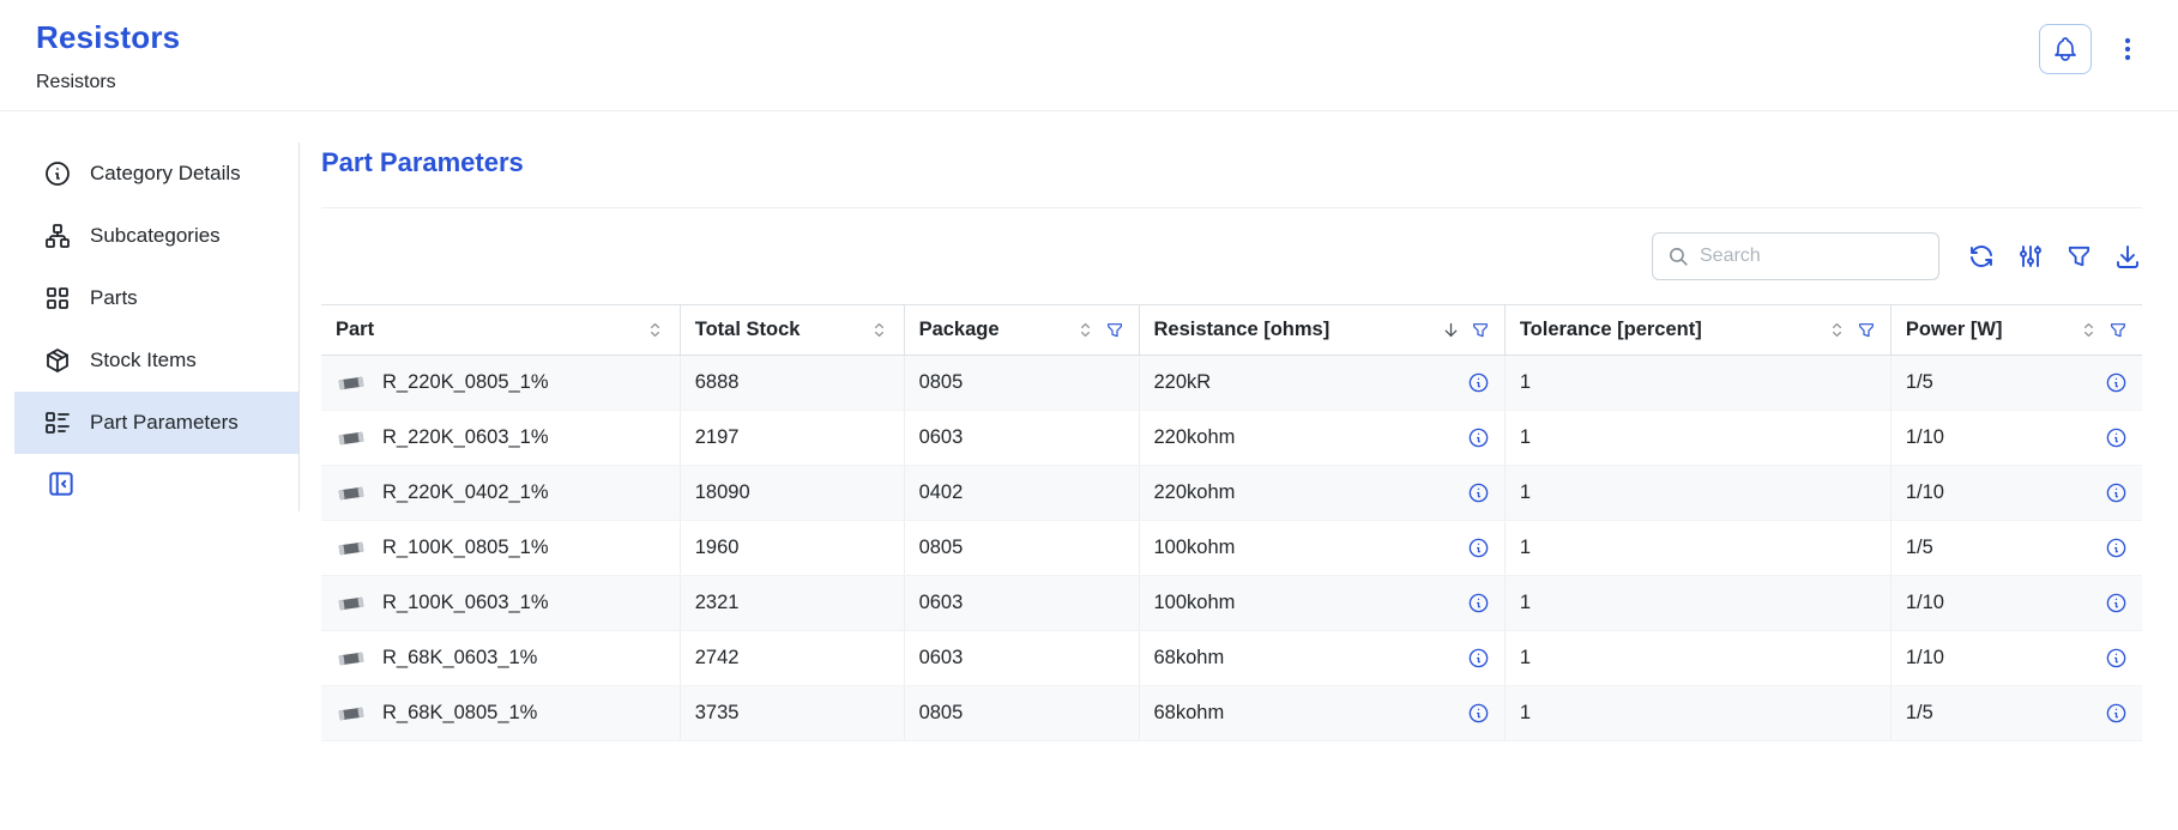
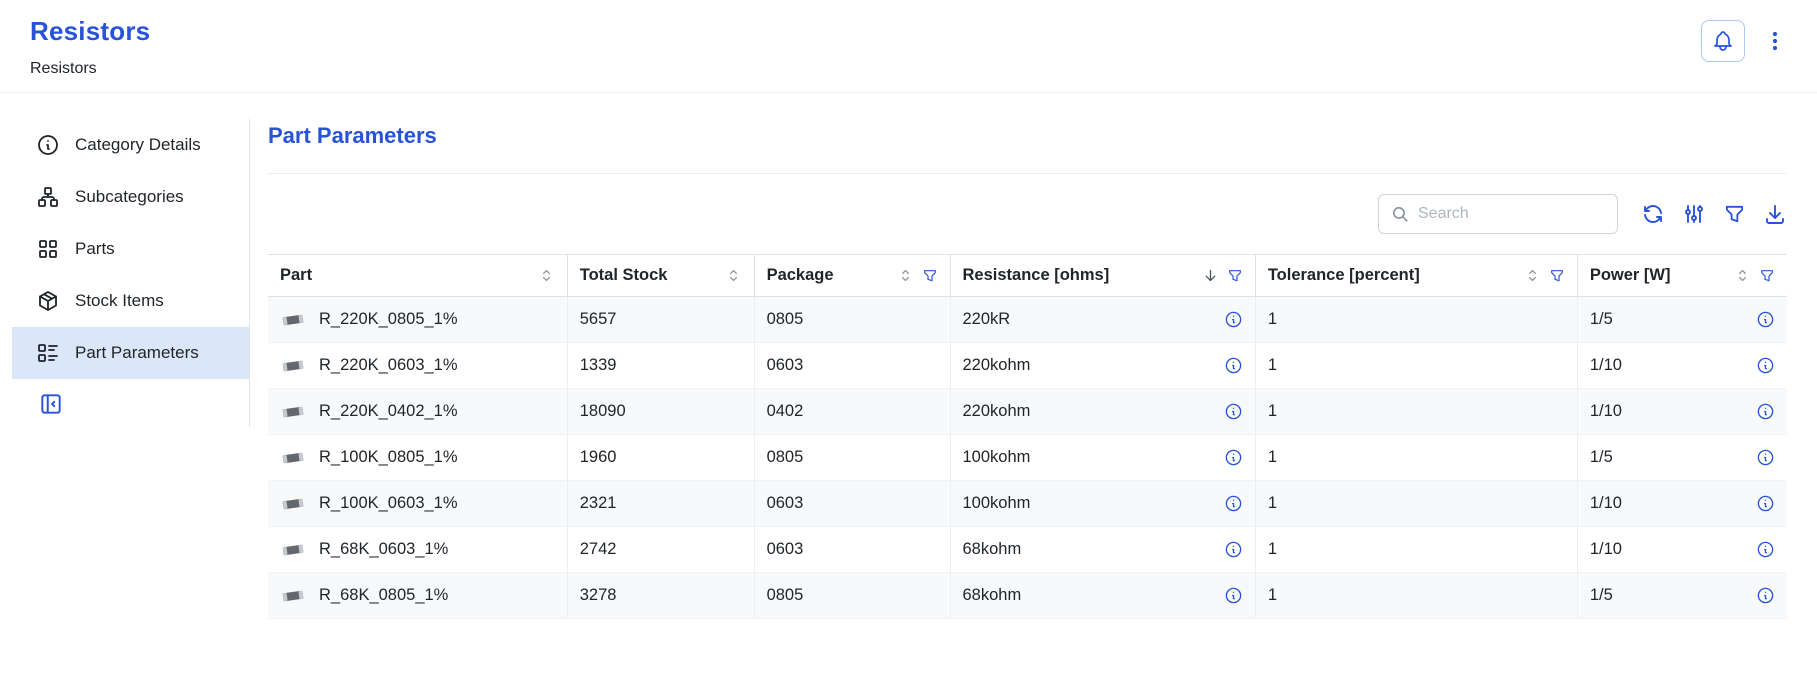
  Resistors
  Resistors
  Category Details
  Subcategories
  Parts
  Stock Items
  Part Parameters
  Part Parameters
  Search
  Part	Total Stock	Package	Resistance [ohms]	Tolerance [percent]	Power [W]
- R_220K_0805_1%	6888	0805	220kR	1	1/5
+ R_220K_0805_1%	5657	0805	220kR	1	1/5
- R_220K_0603_1%	2197	0603	220kohm	1	1/10
+ R_220K_0603_1%	1339	0603	220kohm	1	1/10
  R_220K_0402_1%	18090	0402	220kohm	1	1/10
  R_100K_0805_1%	1960	0805	100kohm	1	1/5
  R_100K_0603_1%	2321	0603	100kohm	1	1/10
  R_68K_0603_1%	2742	0603	68kohm	1	1/10
- R_68K_0805_1%	3735	0805	68kohm	1	1/5
+ R_68K_0805_1%	3278	0805	68kohm	1	1/5
